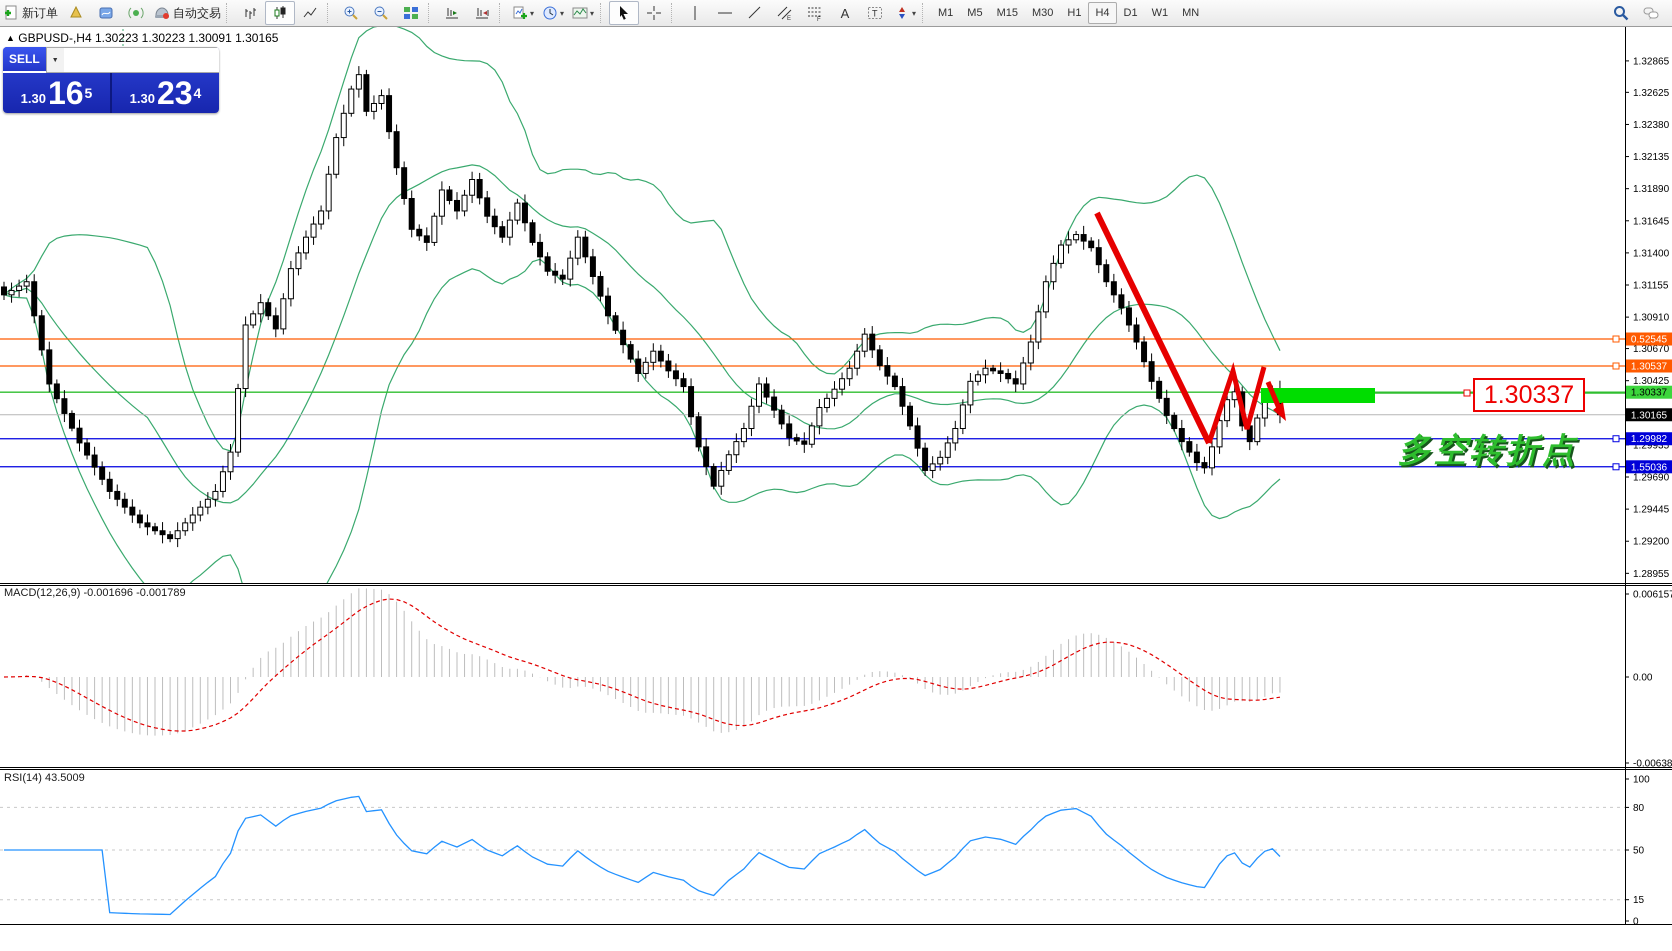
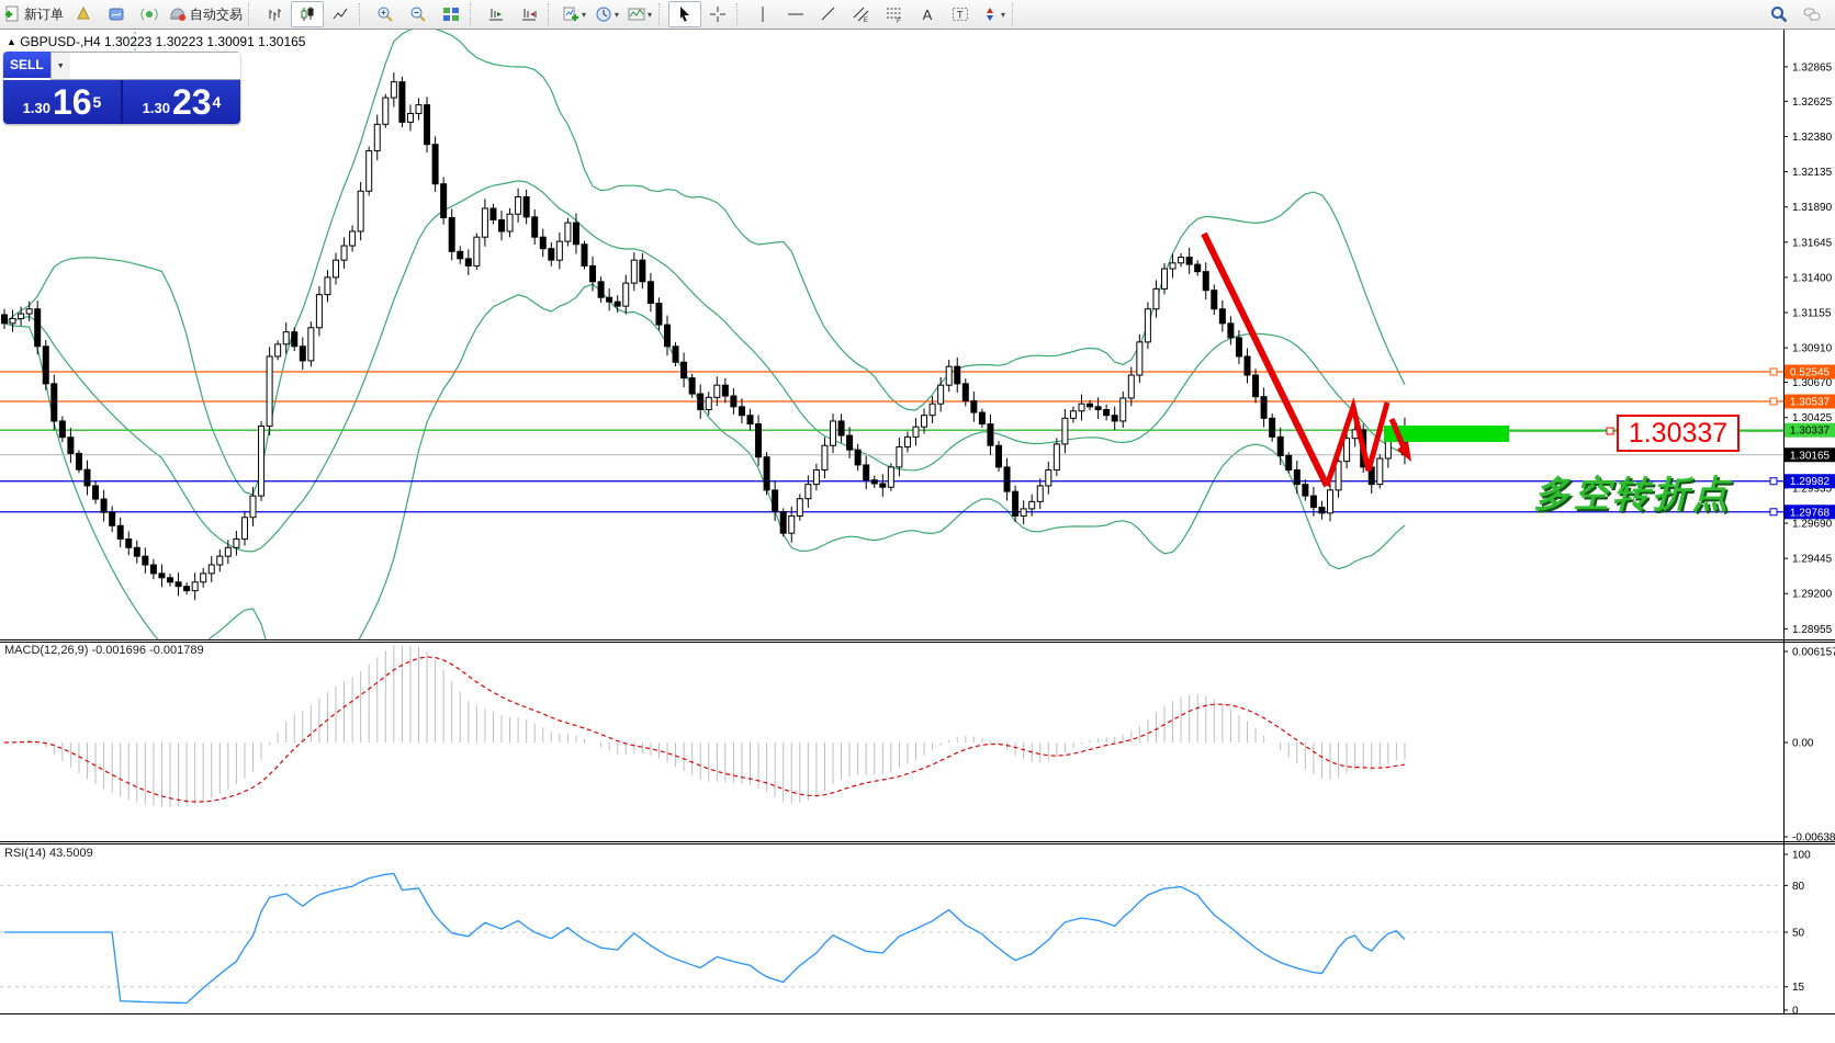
  新订单
  自动交易
  ▾
  ▾
  ▾
  A
  T
  ▾
- M1
- M5
- M15
- M30
- H1
- H4
- D1
- W1
- MN
  1.32865
  1.32625
  1.32380
  1.32135
  1.31890
  1.31645
  1.31400
  1.31155
  1.30910
  1.30670
  1.30425
  1.29935
  1.29690
  1.29445
  1.29200
  1.28955
  0.52545
  1.30537
  1.30337
  1.29982
- 1.55036
+ 1.29768
  1.30165
  0.00615
  0.00
  -0.00638
  100
  80
  50
  15
  0
  ▲ GBPUSD-,H4 1.30223 1.30223 1.30091 1.30165
  SELL
  1.30
  16
  5
  1.30
  23
  4
  MACD(12,26,9) -0.001696 -0.001789
  RSI(14) 43.5009
  1.30337
  多空转折点
